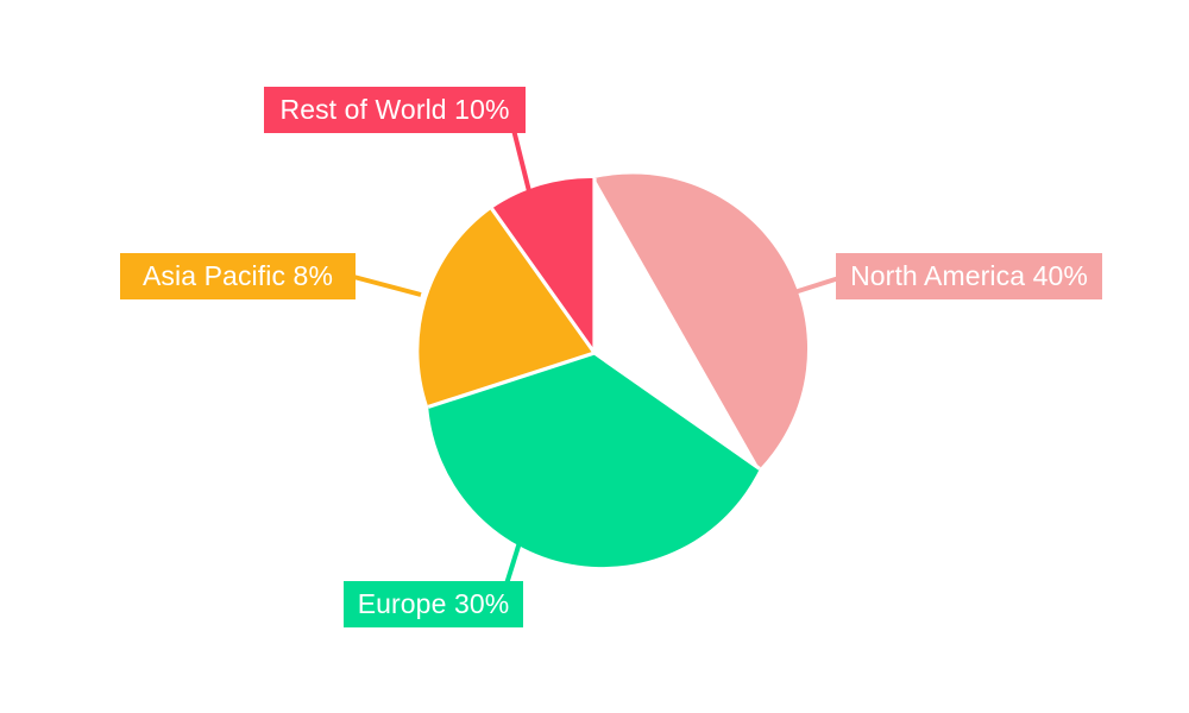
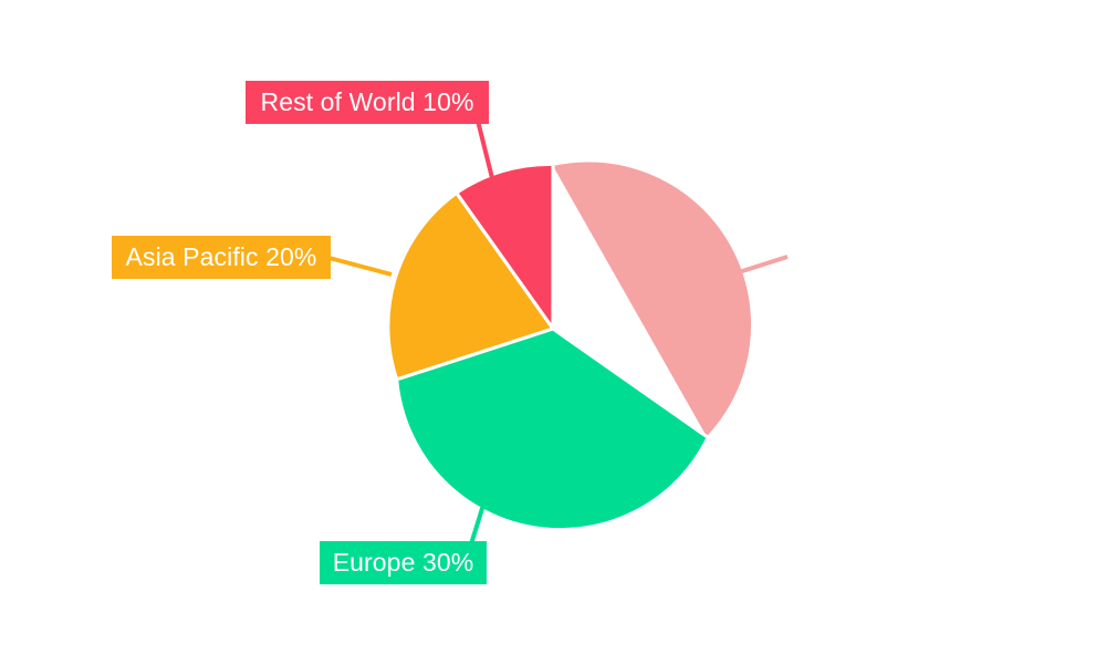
- North America 40%
  Europe 30%
- Asia Pacific 8%
+ Asia Pacific 20%
  Rest of World 10%
